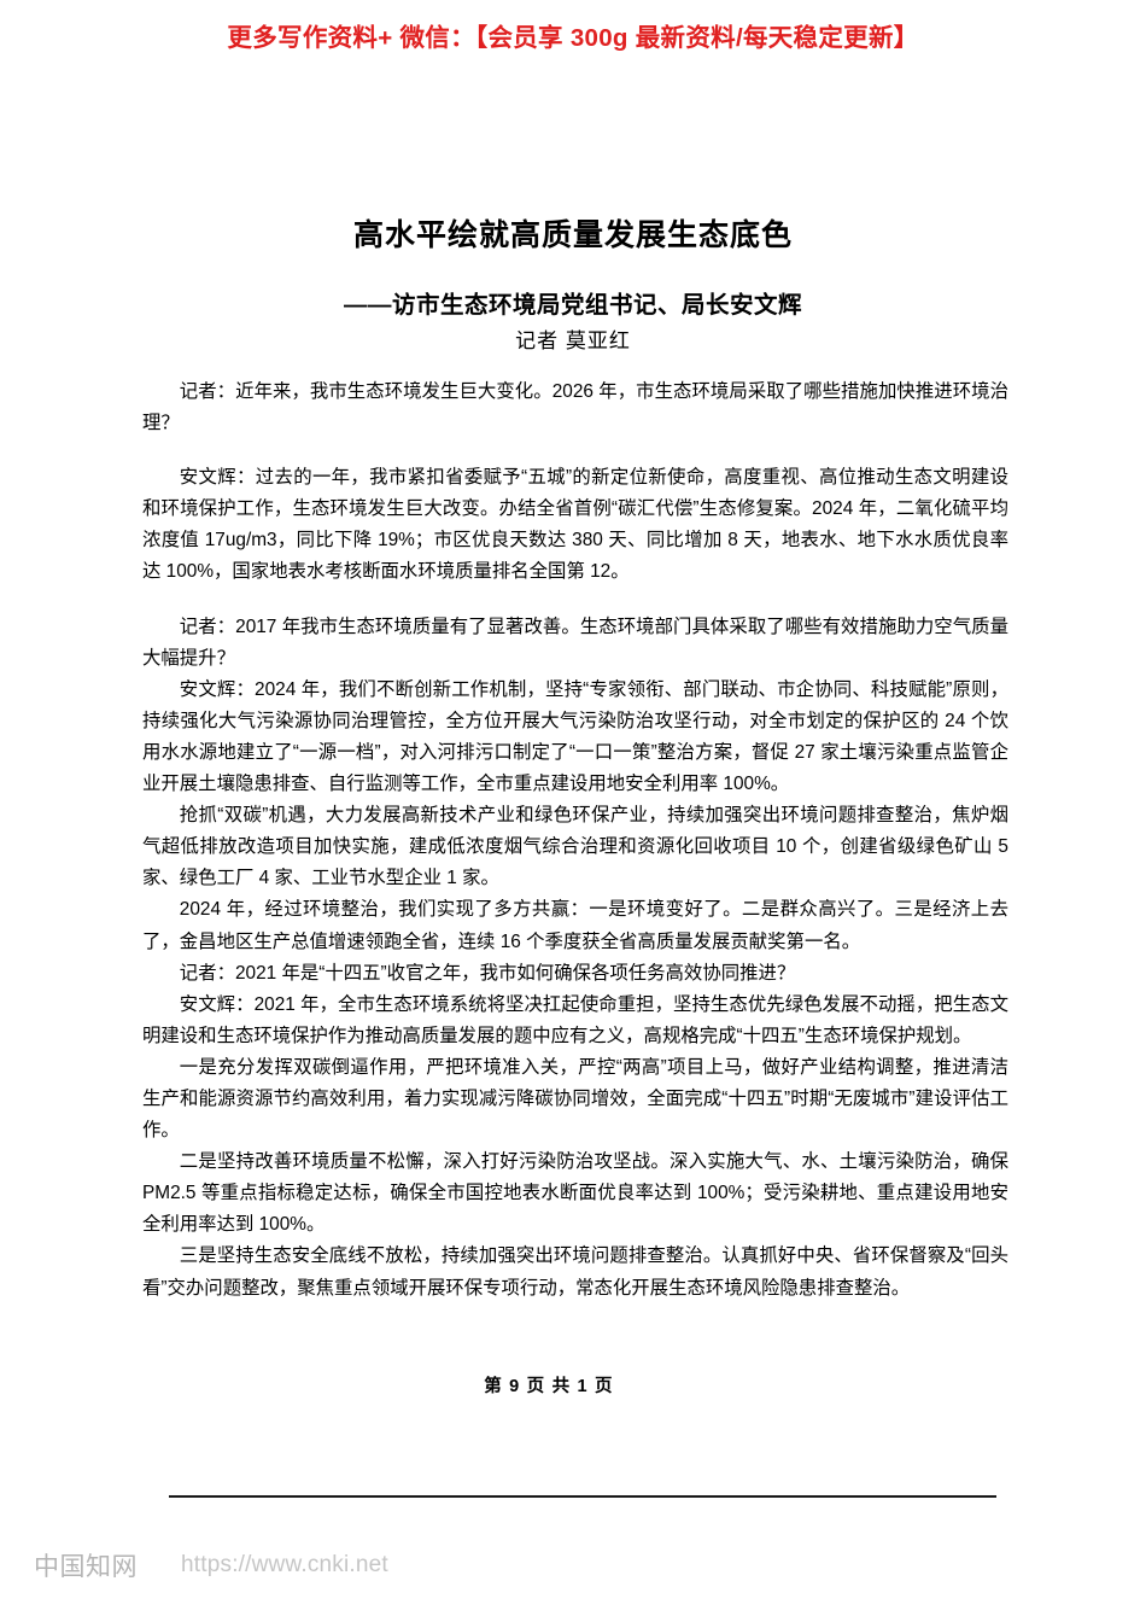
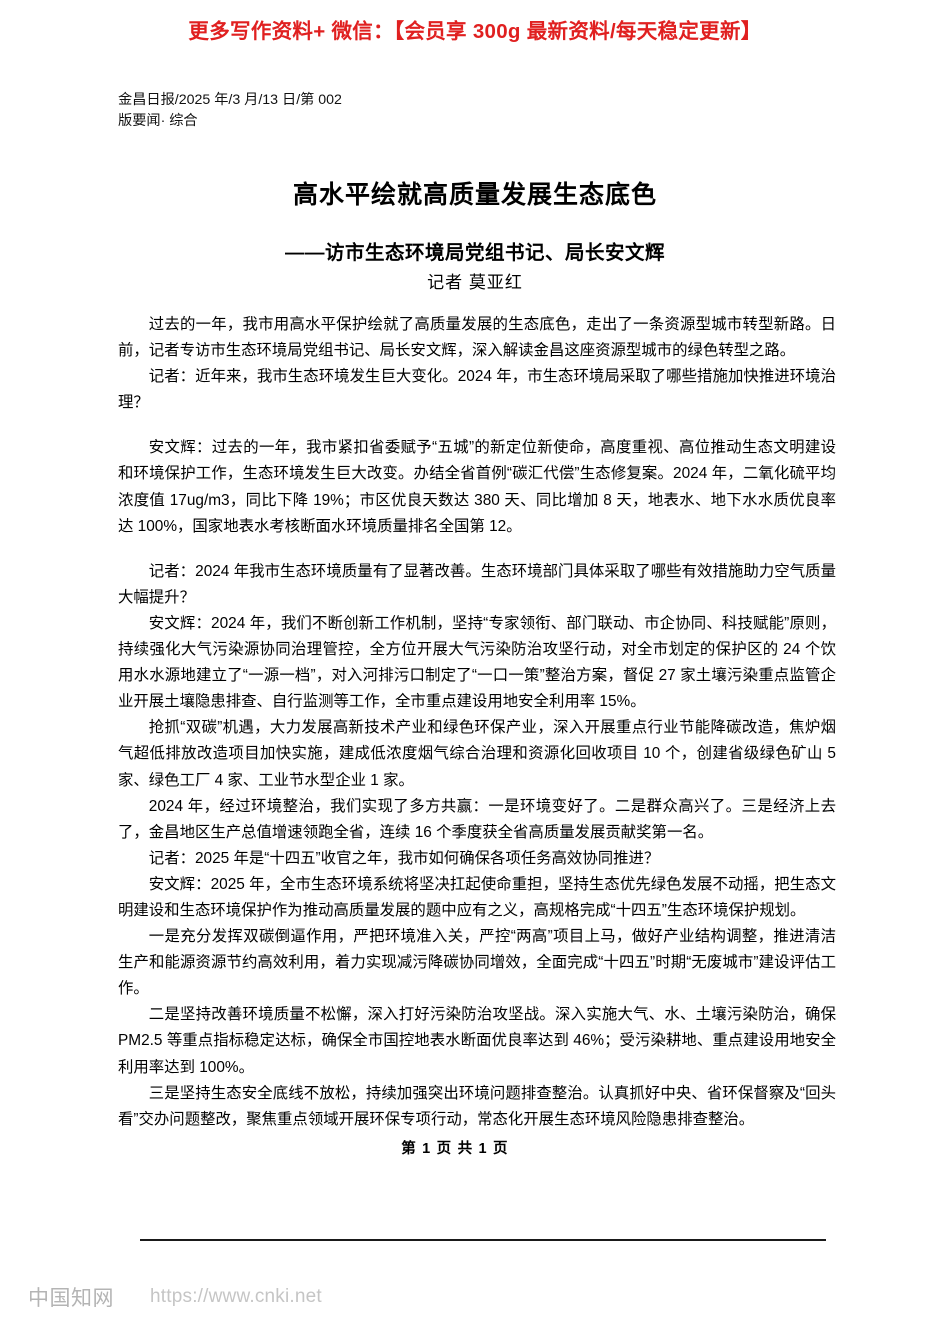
  更多写作资料+ 微信：【会员享 300g 最新资料/每天稳定更新】
+ 金昌日报/2025 年/3 月/13 日/第 002
+ 版要闻· 综合
  高水平绘就高质量发展生态底色
  ——访市生态环境局党组书记、局长安文辉
  记者 莫亚红
+ 过去的一年，我市用高水平保护绘就了高质量发展的生态底色，走出了一条资源型城市转型新路。日前，记者专访市生态环境局党组书记、局长安文辉，深入解读金昌这座资源型城市的绿色转型之路。
- 记者：近年来，我市生态环境发生巨大变化。2026 年，市生态环境局采取了哪些措施加快推进环境治理？
+ 记者：近年来，我市生态环境发生巨大变化。2024 年，市生态环境局采取了哪些措施加快推进环境治理？
  安文辉：过去的一年，我市紧扣省委赋予“五城”的新定位新使命，高度重视、高位推动生态文明建设和环境保护工作，生态环境发生巨大改变。办结全省首例“碳汇代偿”生态修复案。2024 年，二氧化硫平均浓度值 17ug/m3，同比下降 19%；市区优良天数达 380 天、同比增加 8 天，地表水、地下水水质优良率达 100%，国家地表水考核断面水环境质量排名全国第 12。
- 记者：2017 年我市生态环境质量有了显著改善。生态环境部门具体采取了哪些有效措施助力空气质量大幅提升？
+ 记者：2024 年我市生态环境质量有了显著改善。生态环境部门具体采取了哪些有效措施助力空气质量大幅提升？
- 安文辉：2024 年，我们不断创新工作机制，坚持“专家领衔、部门联动、市企协同、科技赋能”原则，持续强化大气污染源协同治理管控，全方位开展大气污染防治攻坚行动，对全市划定的保护区的 24 个饮用水水源地建立了“一源一档”，对入河排污口制定了“一口一策”整治方案，督促 27 家土壤污染重点监管企业开展土壤隐患排查、自行监测等工作，全市重点建设用地安全利用率 100%。
+ 安文辉：2024 年，我们不断创新工作机制，坚持“专家领衔、部门联动、市企协同、科技赋能”原则，持续强化大气污染源协同治理管控，全方位开展大气污染防治攻坚行动，对全市划定的保护区的 24 个饮用水水源地建立了“一源一档”，对入河排污口制定了“一口一策”整治方案，督促 27 家土壤污染重点监管企业开展土壤隐患排查、自行监测等工作，全市重点建设用地安全利用率 15%。
- 抢抓“双碳”机遇，大力发展高新技术产业和绿色环保产业，持续加强突出环境问题排查整治，焦炉烟气超低排放改造项目加快实施，建成低浓度烟气综合治理和资源化回收项目 10 个，创建省级绿色矿山 5 家、绿色工厂 4 家、工业节水型企业 1 家。
+ 抢抓“双碳”机遇，大力发展高新技术产业和绿色环保产业，深入开展重点行业节能降碳改造，焦炉烟气超低排放改造项目加快实施，建成低浓度烟气综合治理和资源化回收项目 10 个，创建省级绿色矿山 5 家、绿色工厂 4 家、工业节水型企业 1 家。
  2024 年，经过环境整治，我们实现了多方共赢：一是环境变好了。二是群众高兴了。三是经济上去了，金昌地区生产总值增速领跑全省，连续 16 个季度获全省高质量发展贡献奖第一名。
- 记者：2021 年是“十四五”收官之年，我市如何确保各项任务高效协同推进？
+ 记者：2025 年是“十四五”收官之年，我市如何确保各项任务高效协同推进？
- 安文辉：2021 年，全市生态环境系统将坚决扛起使命重担，坚持生态优先绿色发展不动摇，把生态文明建设和生态环境保护作为推动高质量发展的题中应有之义，高规格完成“十四五”生态环境保护规划。
+ 安文辉：2025 年，全市生态环境系统将坚决扛起使命重担，坚持生态优先绿色发展不动摇，把生态文明建设和生态环境保护作为推动高质量发展的题中应有之义，高规格完成“十四五”生态环境保护规划。
  一是充分发挥双碳倒逼作用，严把环境准入关，严控“两高”项目上马，做好产业结构调整，推进清洁生产和能源资源节约高效利用，着力实现减污降碳协同增效，全面完成“十四五”时期“无废城市”建设评估工作。
- 二是坚持改善环境质量不松懈，深入打好污染防治攻坚战。深入实施大气、水、土壤污染防治，确保 PM2.5 等重点指标稳定达标，确保全市国控地表水断面优良率达到 100%；受污染耕地、重点建设用地安全利用率达到 100%。
+ 二是坚持改善环境质量不松懈，深入打好污染防治攻坚战。深入实施大气、水、土壤污染防治，确保 PM2.5 等重点指标稳定达标，确保全市国控地表水断面优良率达到 46%；受污染耕地、重点建设用地安全利用率达到 100%。
  三是坚持生态安全底线不放松，持续加强突出环境问题排查整治。认真抓好中央、省环保督察及“回头看”交办问题整改，聚焦重点领域开展环保专项行动，常态化开展生态环境风险隐患排查整治。
- 第 9 页 共 1 页
+ 第 1 页 共 1 页
  中国知网
  https://www.cnki.net
